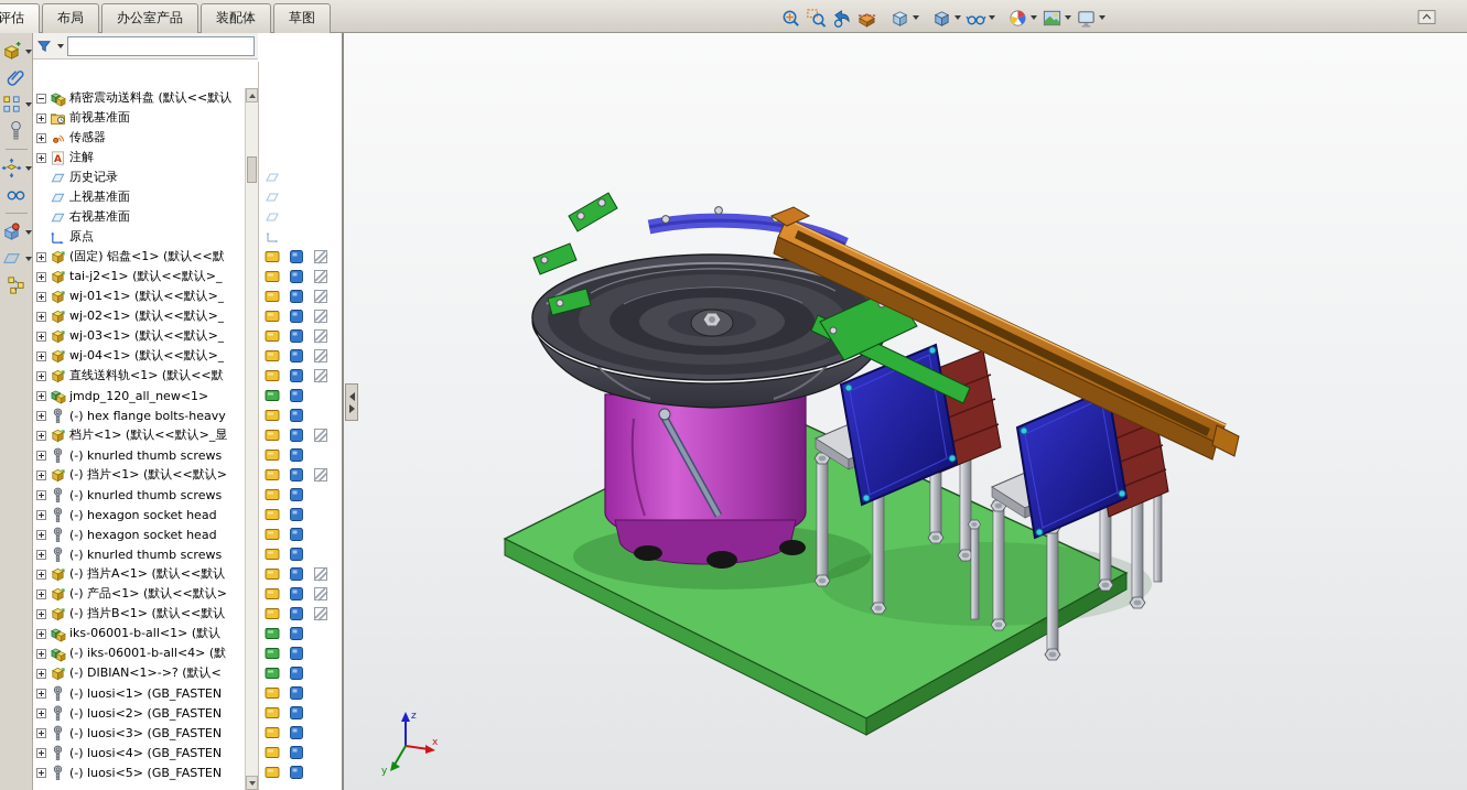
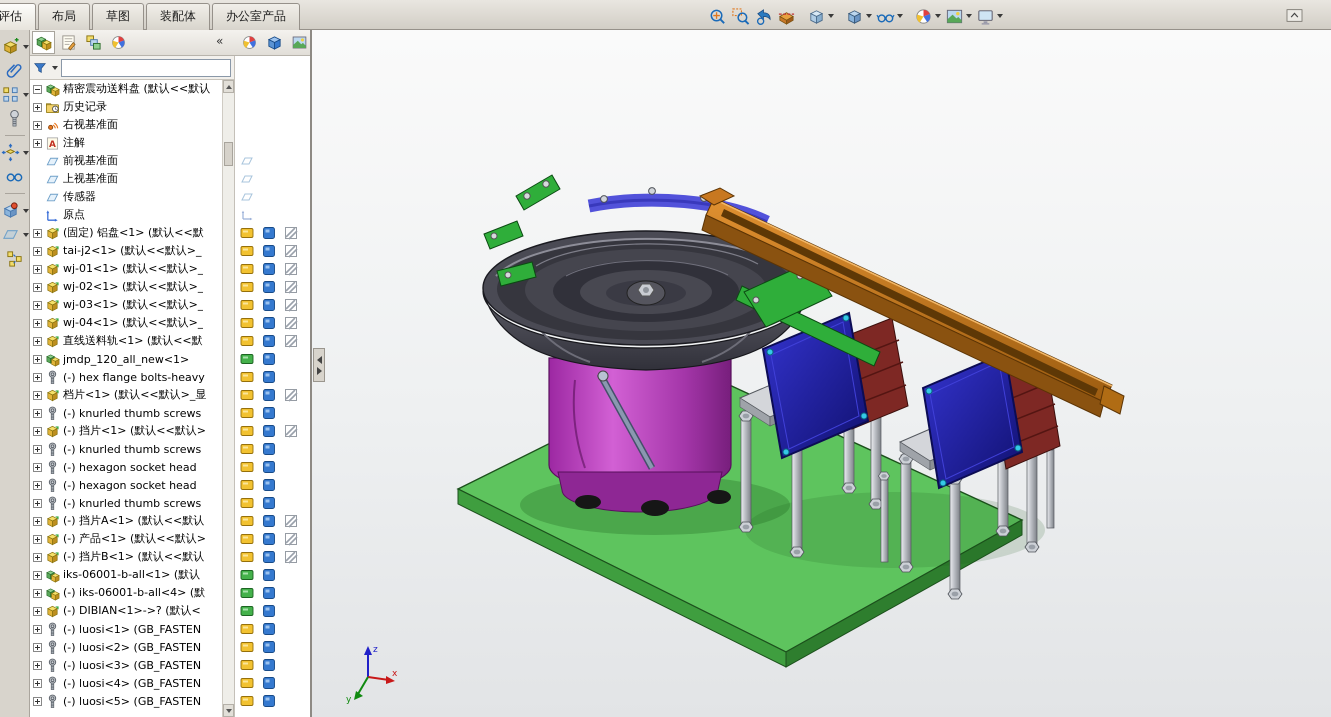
  z
  x
  y
  评估
  布局
- 办公室产品
+ 草图
  装配体
- 草图
+ 办公室产品
+ «
  精密震动送料盘 (默认<<默认
- 前视基准面
+ 历史记录
- 传感器
+ 右视基准面
  A
  注解
- 历史记录
+ 前视基准面
  上视基准面
- 右视基准面
+ 传感器
  原点
  (固定) 铝盘<1> (默认<<默
  tai-j2<1> (默认<<默认>_
  wj-01<1> (默认<<默认>_
  wj-02<1> (默认<<默认>_
  wj-03<1> (默认<<默认>_
  wj-04<1> (默认<<默认>_
  直线送料轨<1> (默认<<默
  jmdp_120_all_new<1>
  (-) hex flange bolts-heavy
  档片<1> (默认<<默认>_显
  (-) knurled thumb screws
  (-) 挡片<1> (默认<<默认>
  (-) knurled thumb screws
  (-) hexagon socket head
  (-) hexagon socket head
  (-) knurled thumb screws
  (-) 挡片A<1> (默认<<默认
  (-) 产品<1> (默认<<默认>
  (-) 挡片B<1> (默认<<默认
  iks-06001-b-all<1> (默认
  (-) iks-06001-b-all<4> (默
  (-) DIBIAN<1>->? (默认<
  (-) luosi<1> (GB_FASTEN
  (-) luosi<2> (GB_FASTEN
  (-) luosi<3> (GB_FASTEN
  (-) luosi<4> (GB_FASTEN
  (-) luosi<5> (GB_FASTEN
